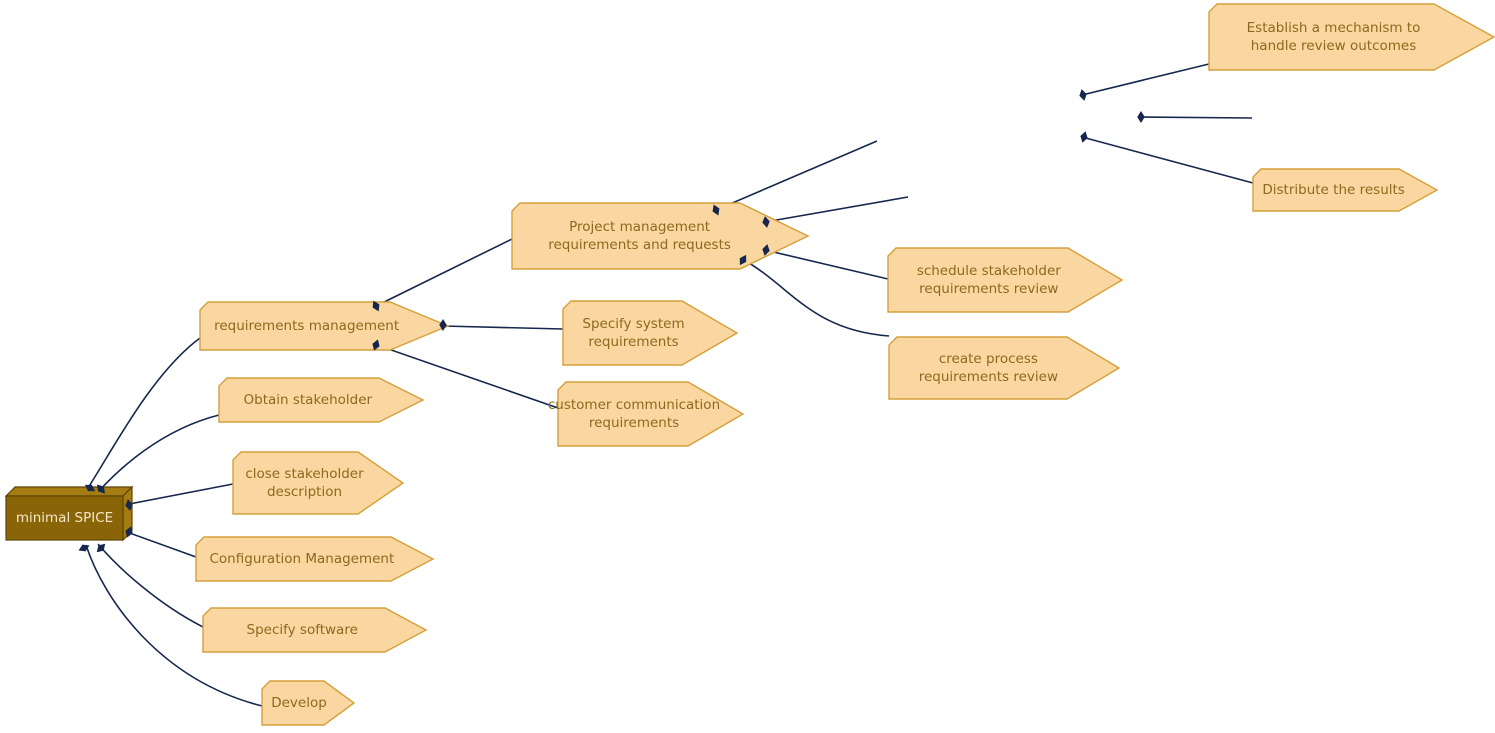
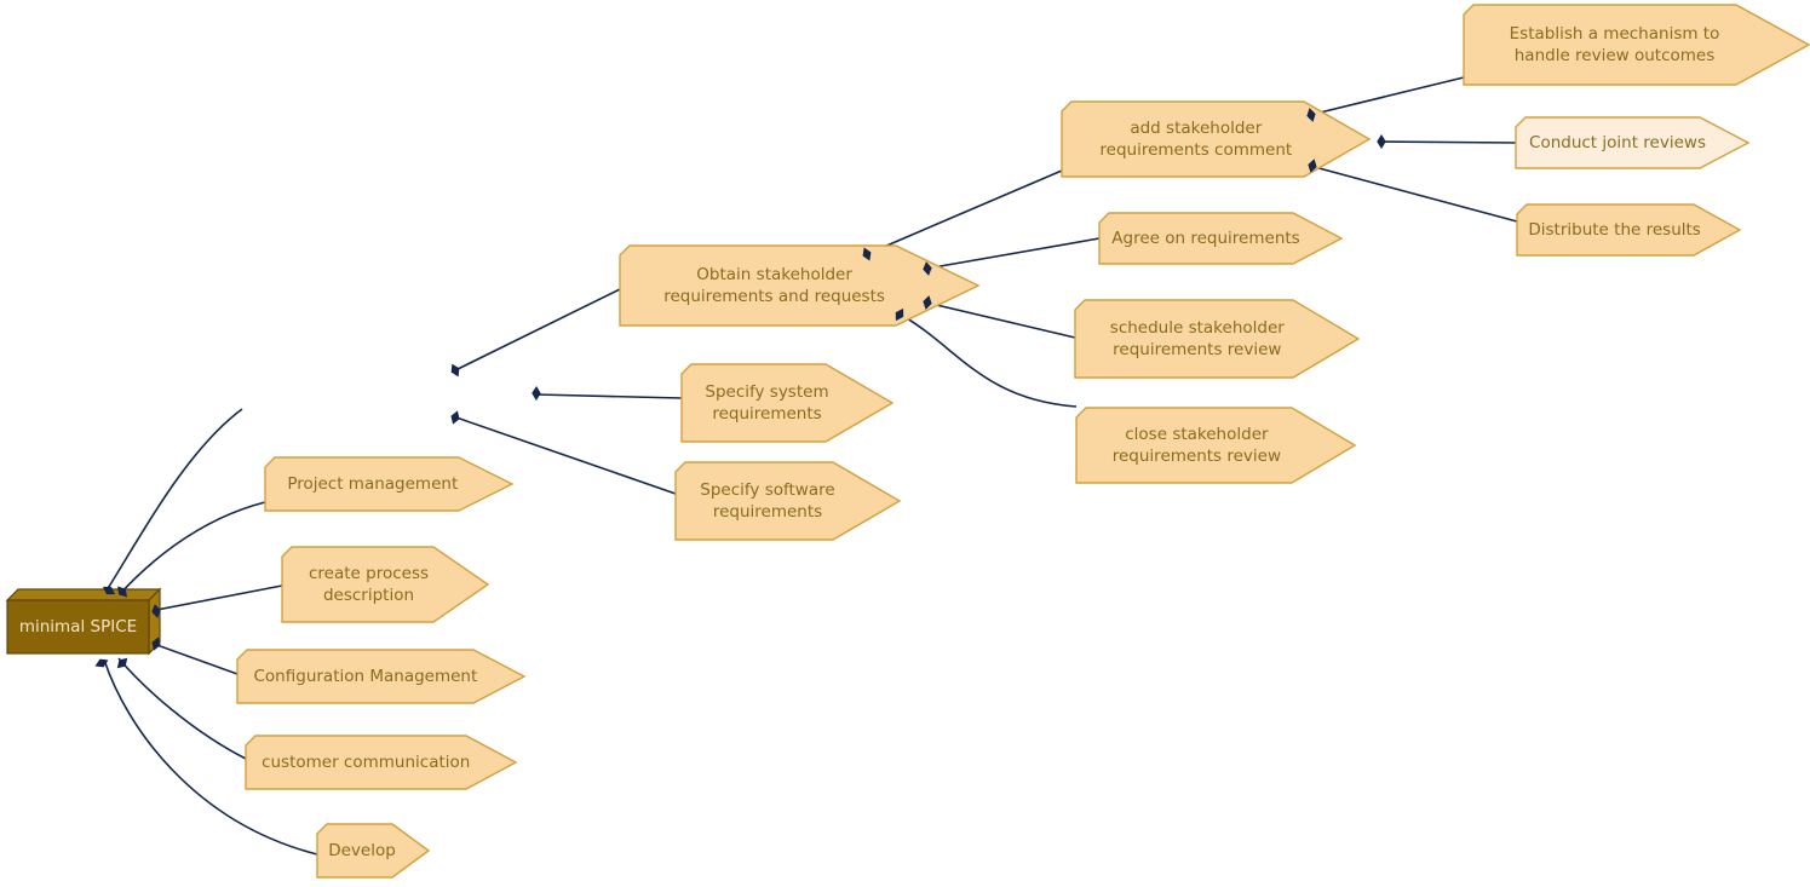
- requirements management
- Obtain stakeholder
+ Project management
- close stakeholder
+ create process
  description
  Configuration Management
- Specify software
+ customer communication
  Develop
- Project management
+ Obtain stakeholder
  requirements and requests
  Specify system
  requirements
- customer communication
+ Specify software
  requirements
+ add stakeholder
+ requirements comment
+ Agree on requirements
  schedule stakeholder
  requirements review
- create process
+ close stakeholder
  requirements review
  Establish a mechanism to
  handle review outcomes
+ Conduct joint reviews
  Distribute the results
  minimal SPICE
